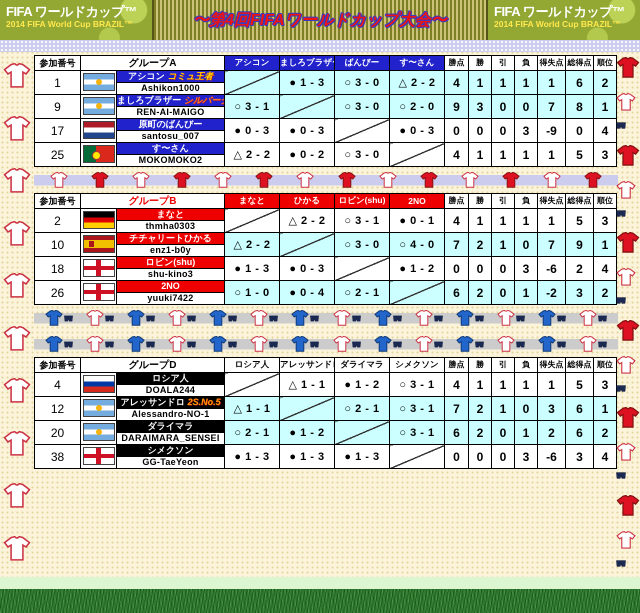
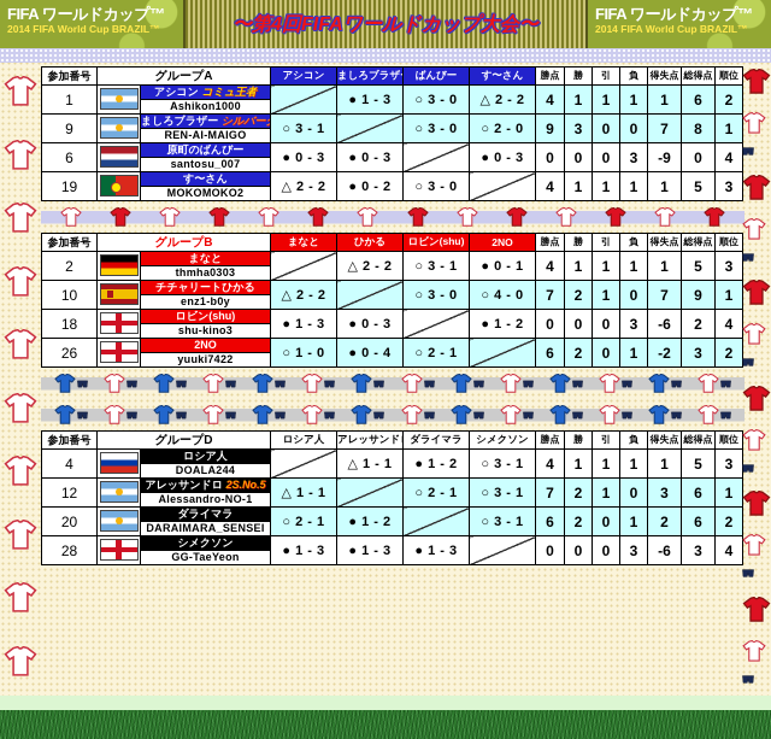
  FIFA ワールドカップ™
  2014 FIFA World Cup BRAZIL™
  〜第4回FIFAワールドカップ大会〜
  FIFA ワールドカップ™
  2014 FIFA World Cup BRAZIL™
  参加番号	グループA	アシコン	ましろブラザ	ばんびー	す〜さん	勝点	勝	引	負	得失点	総得点	順位
  1		アシコン コミュ王者		● 1 - 3	○ 3 - 0	△ 2 - 2	4	1	1	1	1	6	2
  Ashikon1000
  9		ましろブラザー シルバー	○ 3 - 1		○ 3 - 0	○ 2 - 0	9	3	0	0	7	8	1
  REN-AI-MAIGO
- 17		原町のばんびー	● 0 - 3	● 0 - 3		● 0 - 3	0	0	0	3	-9	0	4
+ 6		原町のばんびー	● 0 - 3	● 0 - 3		● 0 - 3	0	0	0	3	-9	0	4
  santosu_007
- 25		す〜さん	△ 2 - 2	● 0 - 2	○ 3 - 0		4	1	1	1	1	5	3
+ 19		す〜さん	△ 2 - 2	● 0 - 2	○ 3 - 0		4	1	1	1	1	5	3
  MOKOMOKO2
  参加番号	グループB	まなと	ひかる	ロビン(shu)	2NO	勝点	勝	引	負	得失点	総得点	順位
  2		まなと		△ 2 - 2	○ 3 - 1	● 0 - 1	4	1	1	1	1	5	3
  thmha0303
  10		チチャリートひかる	△ 2 - 2		○ 3 - 0	○ 4 - 0	7	2	1	0	7	9	1
  enz1-b0y
  18		ロビン(shu)	● 1 - 3	● 0 - 3		● 1 - 2	0	0	0	3	-6	2	4
  shu-kino3
  26		2NO	○ 1 - 0	● 0 - 4	○ 2 - 1		6	2	0	1	-2	3	2
  yuuki7422
  参加番号	グループD	ロシア人	アレッサンド	ダライマラ	シメクソン	勝点	勝	引	負	得失点	総得点	順位
  4		ロシア人		△ 1 - 1	● 1 - 2	○ 3 - 1	4	1	1	1	1	5	3
  DOALA244
  12		アレッサンドロ 2S.No.5	△ 1 - 1		○ 2 - 1	○ 3 - 1	7	2	1	0	3	6	1
  Alessandro-NO-1
  20		ダライマラ	○ 2 - 1	● 1 - 2		○ 3 - 1	6	2	0	1	2	6	2
  DARAIMARA_SENSEI
- 38		シメクソン	● 1 - 3	● 1 - 3	● 1 - 3		0	0	0	3	-6	3	4
+ 28		シメクソン	● 1 - 3	● 1 - 3	● 1 - 3		0	0	0	3	-6	3	4
  GG-TaeYeon
